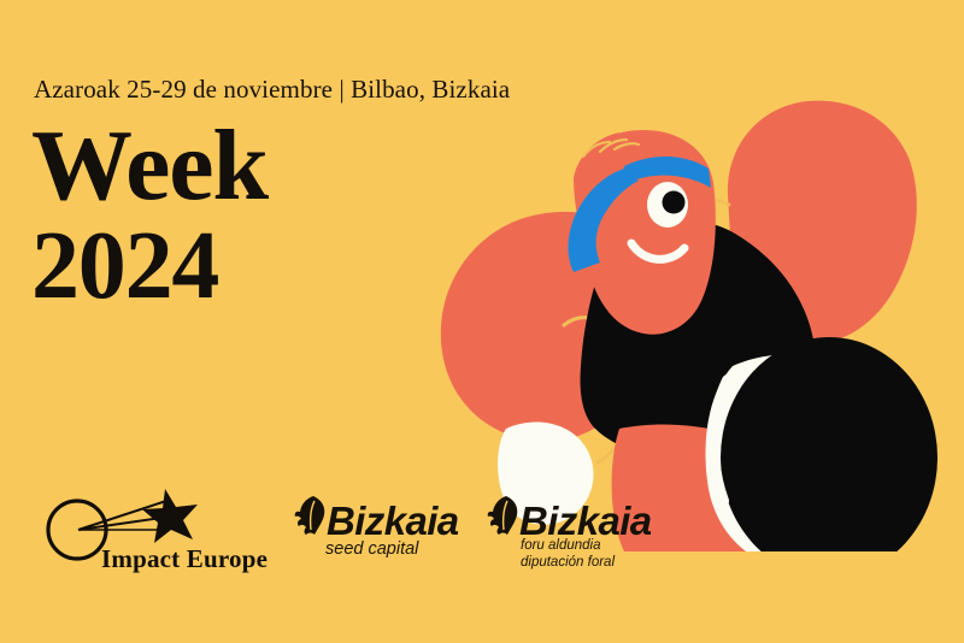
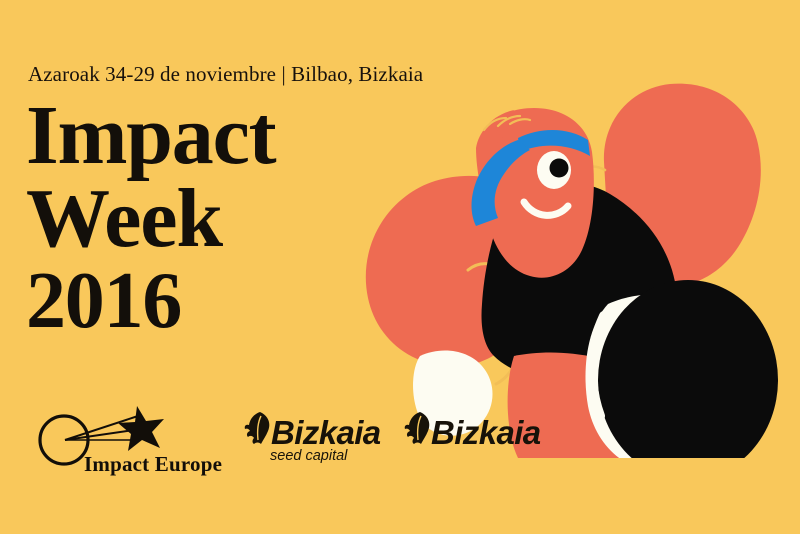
- Azaroak 25-29 de noviembre | Bilbao, Bizkaia
+ Azaroak 34-29 de noviembre | Bilbao, Bizkaia
+ Impact
  Week
- 2024
+ 2016
  Impact Europe
  Bizkaia
  seed capital
  Bizkaia
- foru aldundia
- diputación foral
